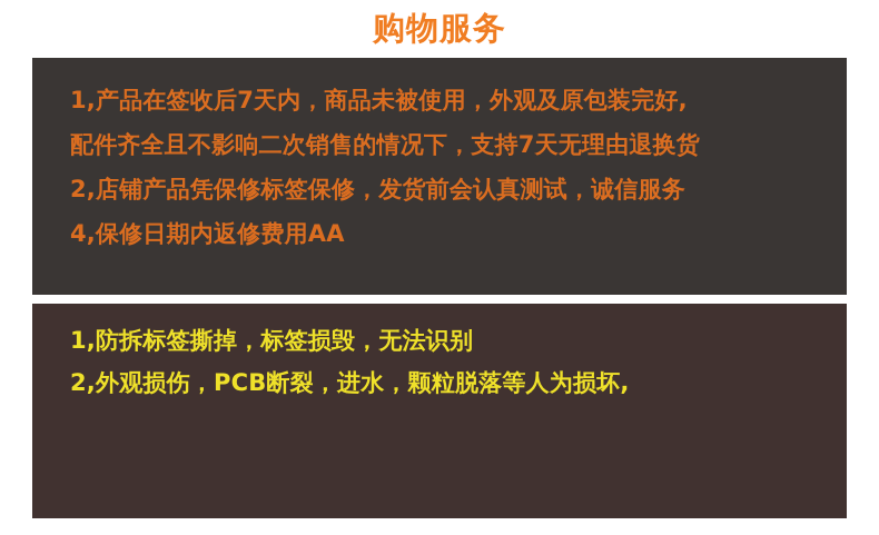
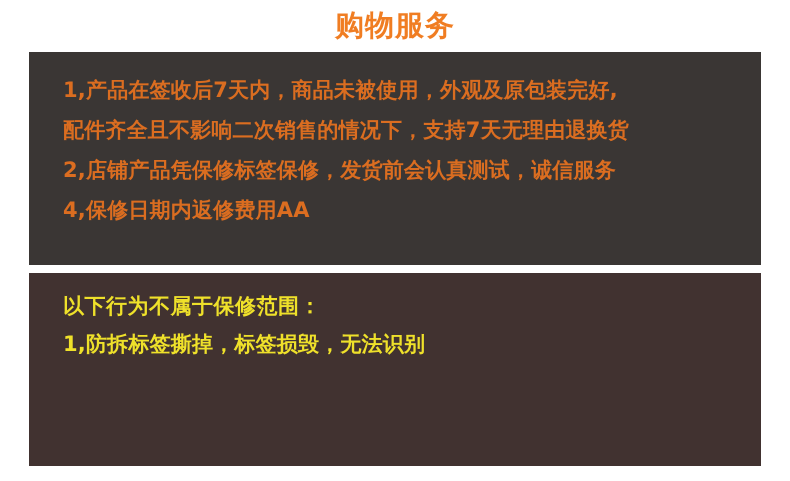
  购物服务
  1,产品在签收后7天内，商品未被使用，外观及原包装完好,
  配件齐全且不影响二次销售的情况下，支持7天无理由退换货
  2,店铺产品凭保修标签保修，发货前会认真测试，诚信服务
  4,保修日期内返修费用AA
+ 以下行为不属于保修范围：
  1,防拆标签撕掉，标签损毁，无法识别
- 2,外观损伤，PCB断裂，进水，颗粒脱落等人为损坏,
